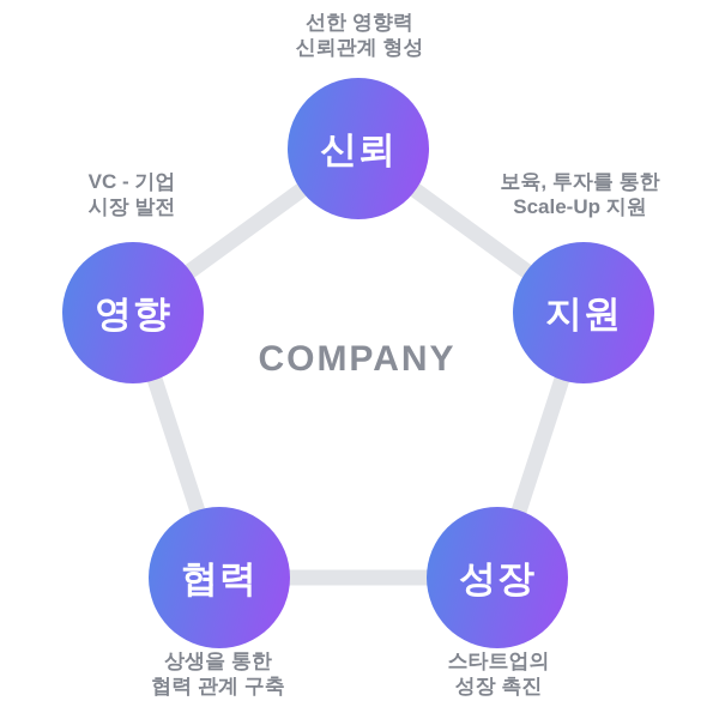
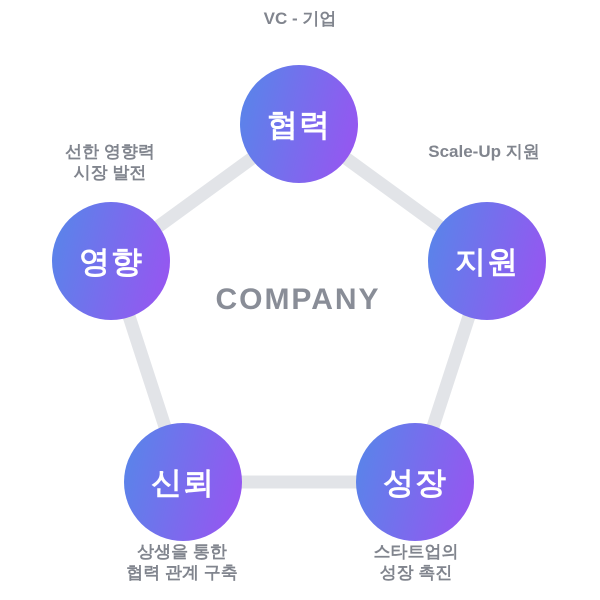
- 선한 영향력
+ VC - 기업
- 신뢰관계 형성
- 보육, 투자를 통한
  Scale-Up 지원
  스타트업의
  성장 촉진
  상생을 통한
  협력 관계 구축
- VC - 기업
+ 선한 영향력
  시장 발전
- 신뢰
+ 협력
  지원
  성장
- 협력
+ 신뢰
  영향
  COMPANY
